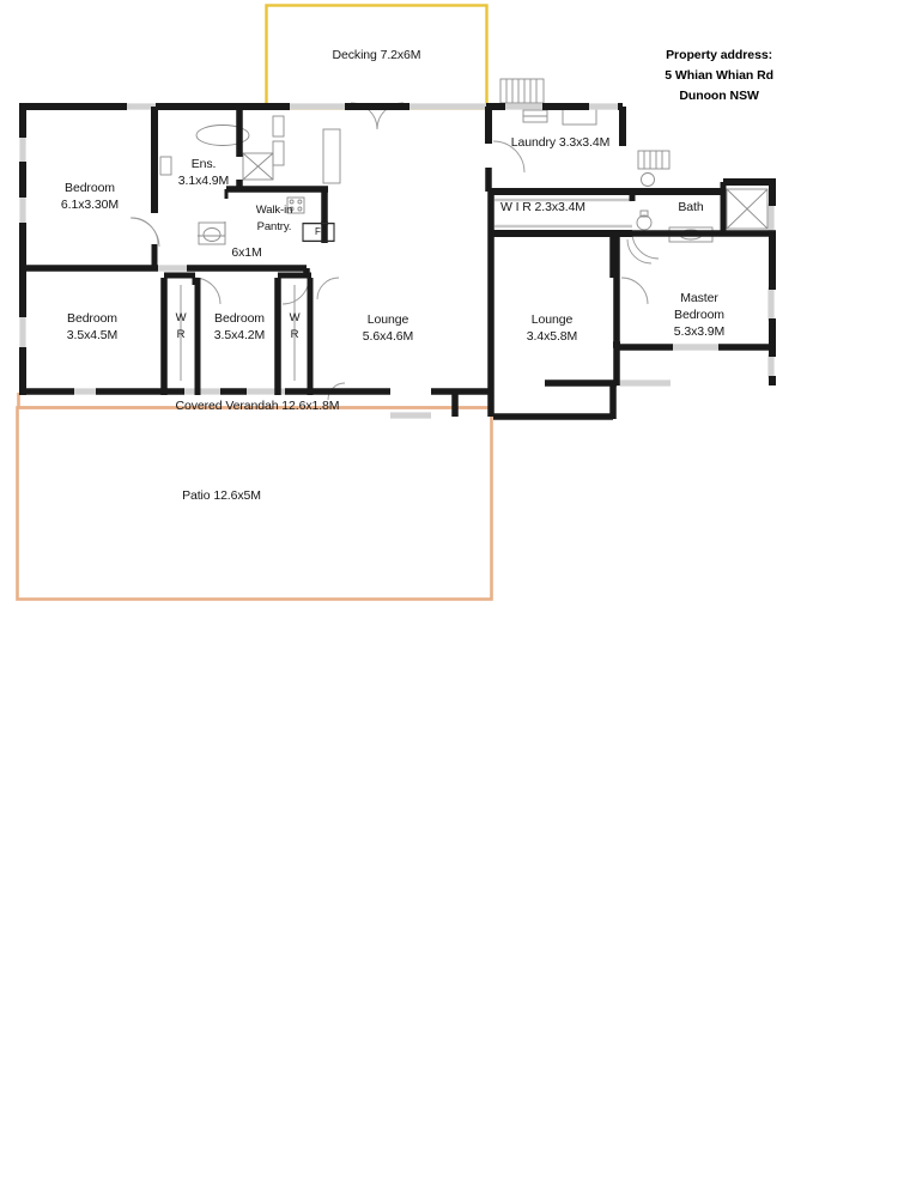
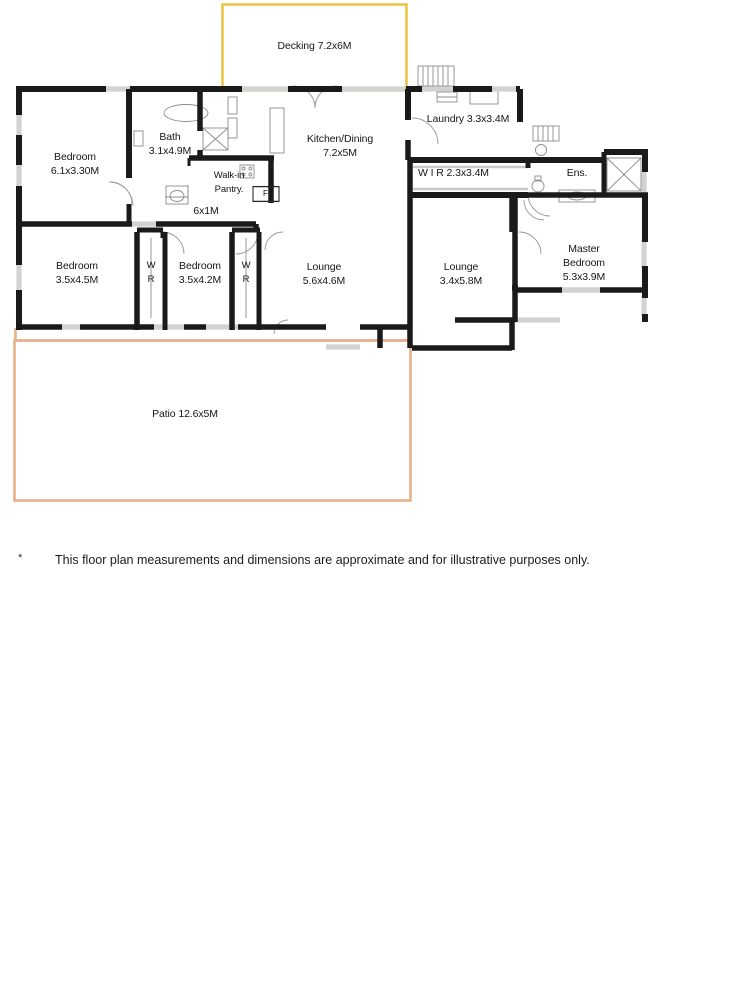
  Decking 7.2x6M
- Property address:
- 5 Whian Whian Rd
- Dunoon NSW
  Bedroom
  6.1x3.30M
- Ens.
+ Bath
  3.1x4.9M
  Walk-in
  Pantry.
  6x1M
  F
+ Kitchen/Dining
+ 7.2x5M
  Laundry 3.3x3.4M
  W I R 2.3x3.4M
- Bath
+ Ens.
  Bedroom
  3.5x4.5M
  W
  R
  Bedroom
  3.5x4.2M
  W
  R
  Lounge
  5.6x4.6M
  Lounge
  3.4x5.8M
  Master
  Bedroom
  5.3x3.9M
- Covered Verandah 12.6x1.8M
  Patio 12.6x5M
+ *
+ This floor plan measurements and dimensions are approximate and for illustrative purposes only.
